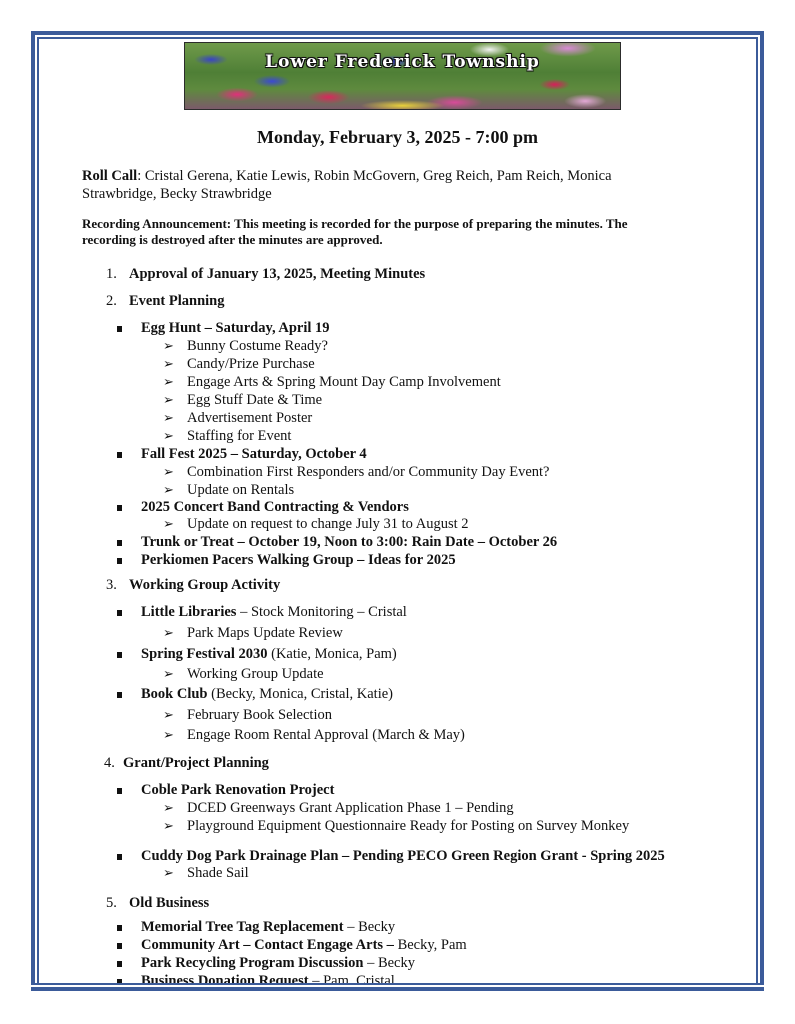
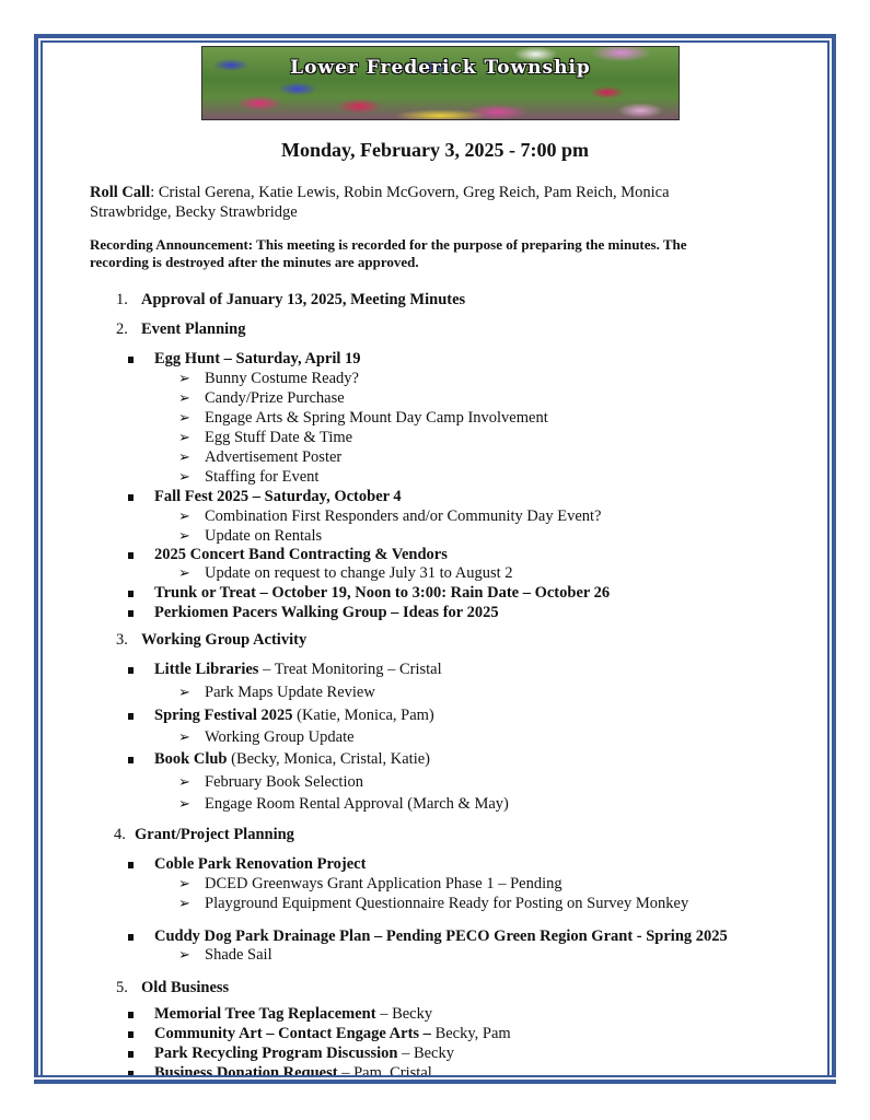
  Lower Frederick Township
  Monday, February 3, 2025 - 7:00 pm
  Roll Call: Cristal Gerena, Katie Lewis, Robin McGovern, Greg Reich, Pam Reich, Monica
  Strawbridge, Becky Strawbridge
  Recording Announcement: This meeting is recorded for the purpose of preparing the minutes. The
  recording is destroyed after the minutes are approved.
  1.
  Approval of January 13, 2025, Meeting Minutes
  2.
  Event Planning
  Egg Hunt – Saturday, April 19
  ➢
  Bunny Costume Ready?
  ➢
  Candy/Prize Purchase
  ➢
  Engage Arts & Spring Mount Day Camp Involvement
  ➢
  Egg Stuff Date & Time
  ➢
  Advertisement Poster
  ➢
  Staffing for Event
  Fall Fest 2025 – Saturday, October 4
  ➢
  Combination First Responders and/or Community Day Event?
  ➢
  Update on Rentals
  2025 Concert Band Contracting & Vendors
  ➢
  Update on request to change July 31 to August 2
  Trunk or Treat – October 19, Noon to 3:00: Rain Date – October 26
  Perkiomen Pacers Walking Group – Ideas for 2025
  3.
  Working Group Activity
- Little Libraries – Stock Monitoring – Cristal
+ Little Libraries – Treat Monitoring – Cristal
  ➢
  Park Maps Update Review
- Spring Festival 2030 (Katie, Monica, Pam)
+ Spring Festival 2025 (Katie, Monica, Pam)
  ➢
  Working Group Update
  Book Club (Becky, Monica, Cristal, Katie)
  ➢
  February Book Selection
  ➢
  Engage Room Rental Approval (March & May)
  4.
  Grant/Project Planning
  Coble Park Renovation Project
  ➢
  DCED Greenways Grant Application Phase 1 – Pending
  ➢
  Playground Equipment Questionnaire Ready for Posting on Survey Monkey
  Cuddy Dog Park Drainage Plan – Pending PECO Green Region Grant - Spring 2025
  ➢
  Shade Sail
  5.
  Old Business
  Memorial Tree Tag Replacement – Becky
  Community Art – Contact Engage Arts – Becky, Pam
  Park Recycling Program Discussion – Becky
  Business Donation Request – Pam, Cristal
